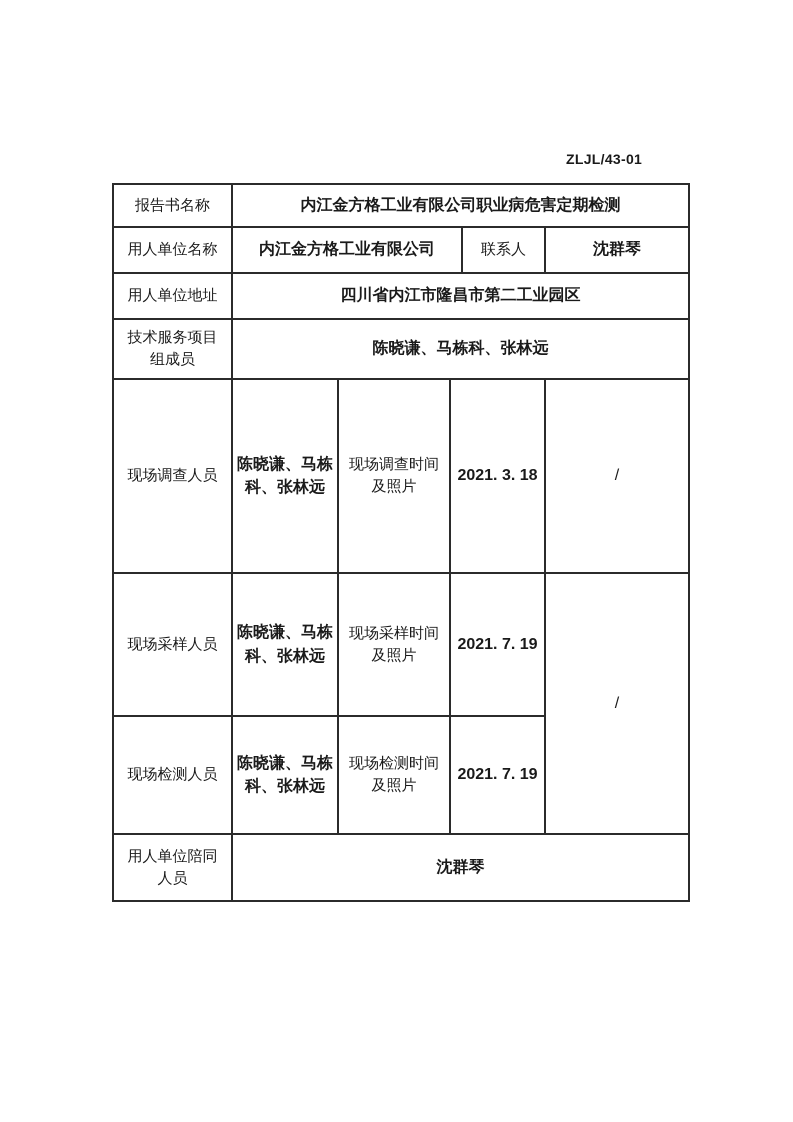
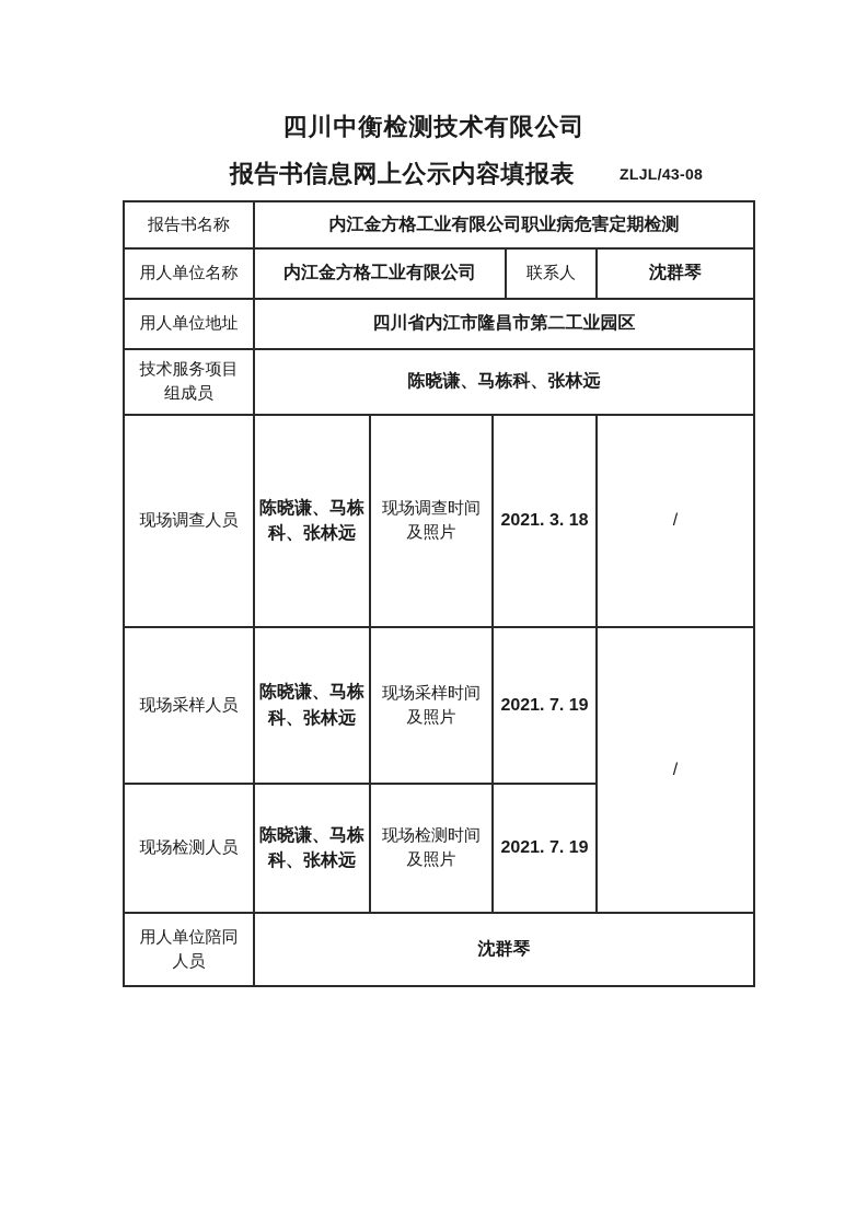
+ 四川中衡检测技术有限公司
+ 报告书信息网上公示内容填报表
- ZLJL/43-01
+ ZLJL/43-08
  报告书名称	内江金方格工业有限公司职业病危害定期检测
  用人单位名称	内江金方格工业有限公司	联系人	沈群琴
  用人单位地址	四川省内江市隆昌市第二工业园区
  技术服务项目 组成员	陈晓谦、马栋科、张林远
  现场调查人员	陈晓谦、马栋 科、张林远	现场调查时间 及照片	2021. 3. 18	/
  现场采样人员	陈晓谦、马栋 科、张林远	现场采样时间 及照片	2021. 7. 19	/
  现场检测人员	陈晓谦、马栋 科、张林远	现场检测时间 及照片	2021. 7. 19
  用人单位陪同 人员	沈群琴
